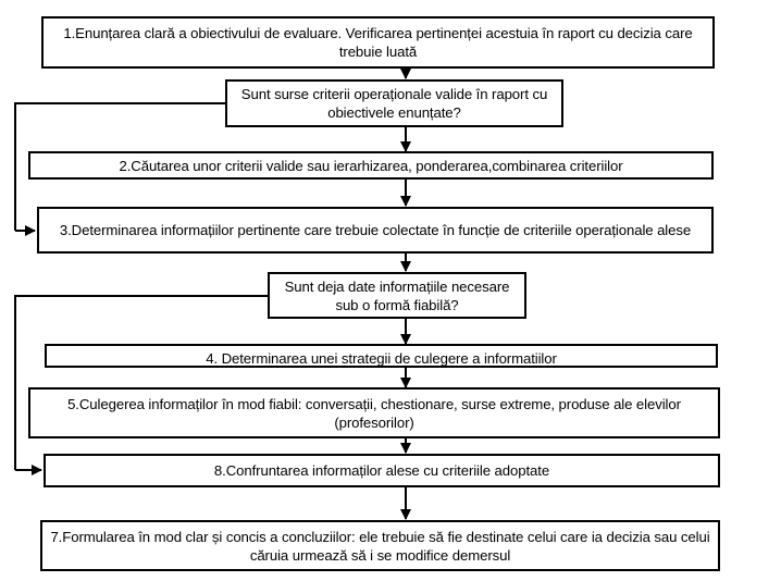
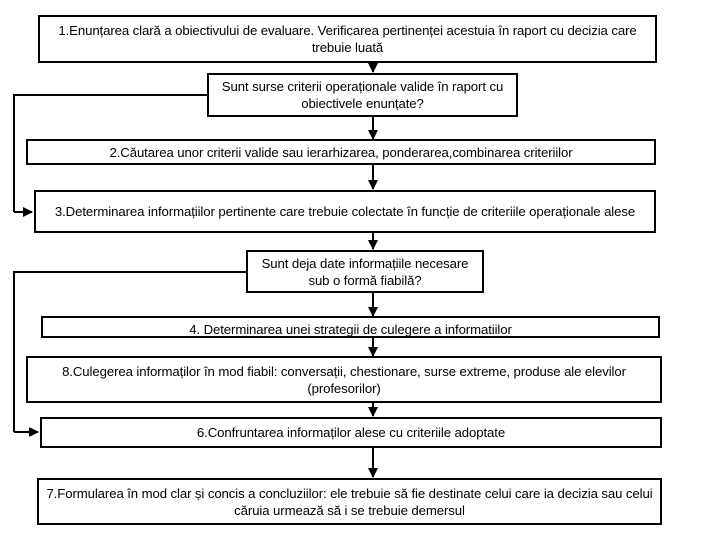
  1.Enunțarea clară a obiectivului de evaluare. Verificarea pertinenței acestuia în raport cu decizia care trebuie luată
  Sunt surse criterii operaționale valide în raport cu obiectivele enunțate?
  2.Căutarea unor criterii valide sau ierarhizarea, ponderarea,combinarea criteriilor
  3.Determinarea informațiilor pertinente care trebuie colectate în funcție de criteriile operaționale alese
  Sunt deja date informațiile necesare sub o formă fiabilă?
  4. Determinarea unei strategii de culegere a informatiilor
- 5.Culegerea informaților în mod fiabil: conversații, chestionare, surse extreme, produse ale elevilor (profesorilor)
+ 8.Culegerea informaților în mod fiabil: conversații, chestionare, surse extreme, produse ale elevilor (profesorilor)
- 8.Confruntarea informaților alese cu criteriile adoptate
+ 6.Confruntarea informaților alese cu criteriile adoptate
- 7.Formularea în mod clar și concis a concluziilor: ele trebuie să fie destinate celui care ia decizia sau celui căruia urmează să i se modifice demersul
+ 7.Formularea în mod clar și concis a concluziilor: ele trebuie să fie destinate celui care ia decizia sau celui căruia urmează să i se trebuie demersul
